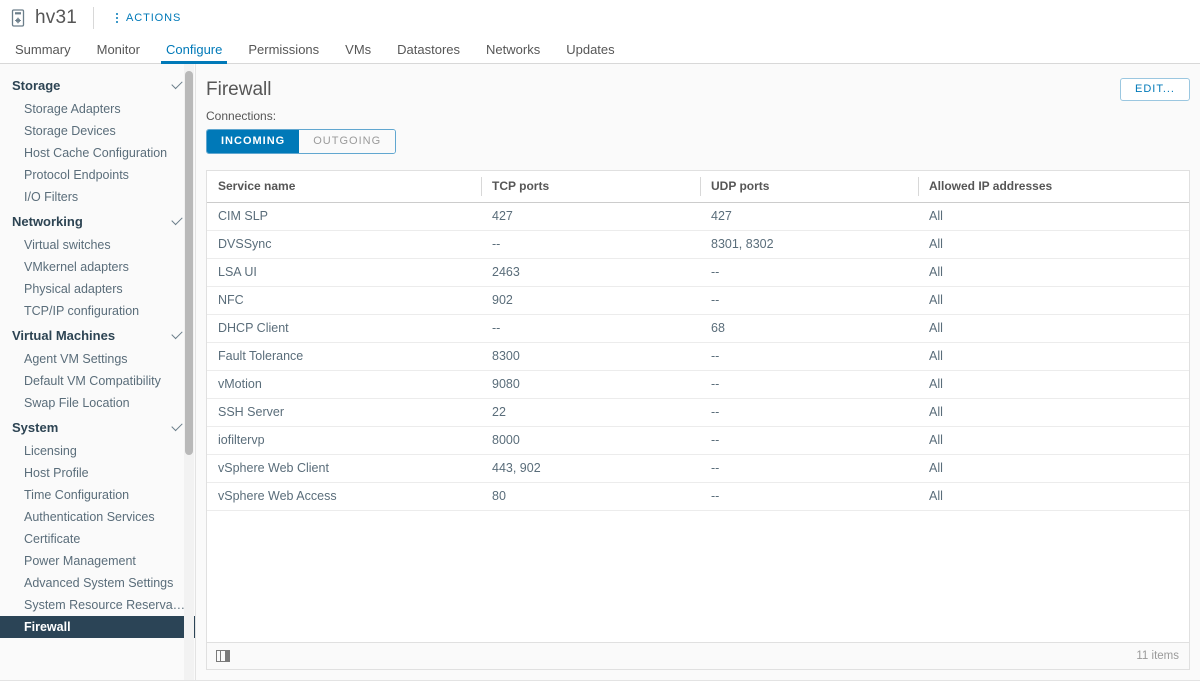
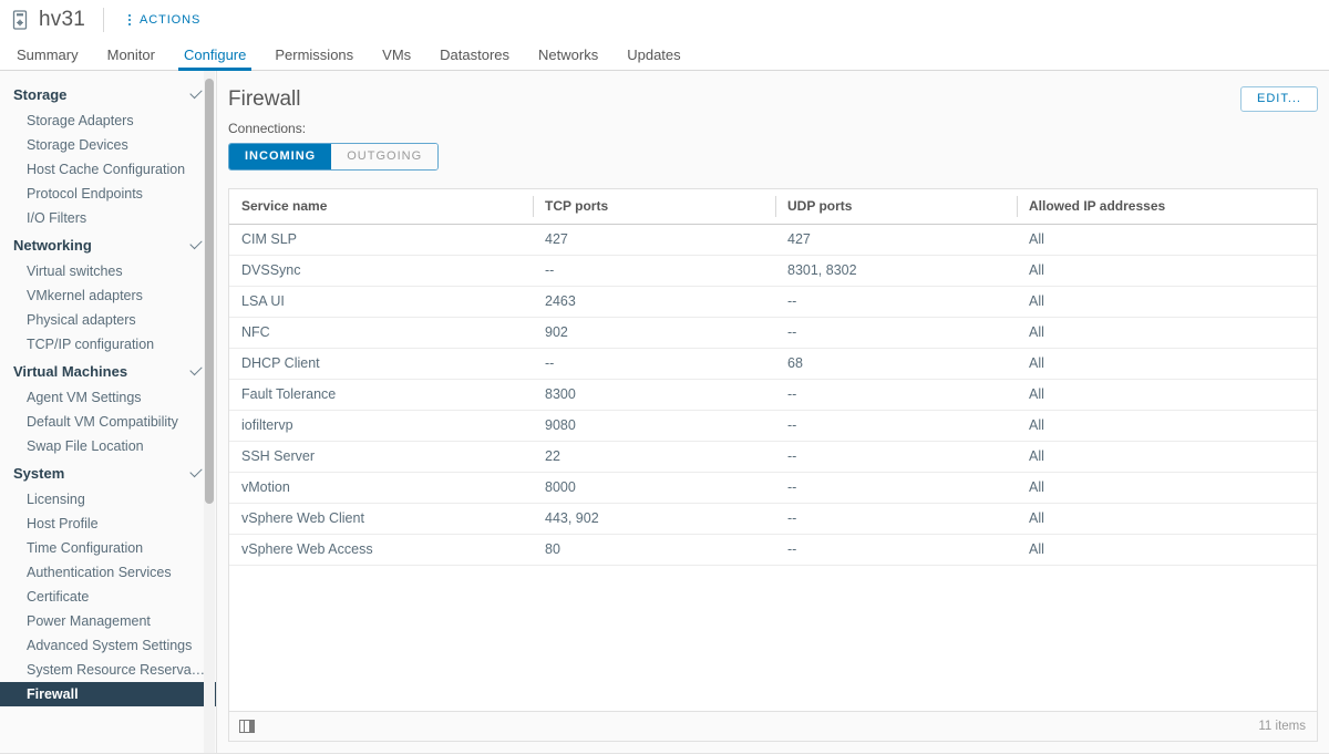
  hv31
  ACTIONS
  Summary
  Monitor
  Configure
  Permissions
  VMs
  Datastores
  Networks
  Updates
  Storage
  Storage Adapters
  Storage Devices
  Host Cache Configuration
  Protocol Endpoints
  I/O Filters
  Networking
  Virtual switches
  VMkernel adapters
  Physical adapters
  TCP/IP configuration
  Virtual Machines
  Agent VM Settings
  Default VM Compatibility
  Swap File Location
  System
  Licensing
  Host Profile
  Time Configuration
  Authentication Services
  Certificate
  Power Management
  Advanced System Settings
  System Resource Reservati.
  Firewall
  Firewall
  EDIT...
  Connections:
  INCOMING
  OUTGOING
  Service name	TCP ports	UDP ports	Allowed IP addresses
  CIM SLP	427	427	All
  DVSSync	--	8301, 8302	All
  LSA UI	2463	--	All
  NFC	902	--	All
  DHCP Client	--	68	All
  Fault Tolerance	8300	--	All
- vMotion	9080	--	All
+ iofiltervp	9080	--	All
  SSH Server	22	--	All
- iofiltervp	8000	--	All
+ vMotion	8000	--	All
  vSphere Web Client	443, 902	--	All
  vSphere Web Access	80	--	All
  11 items
